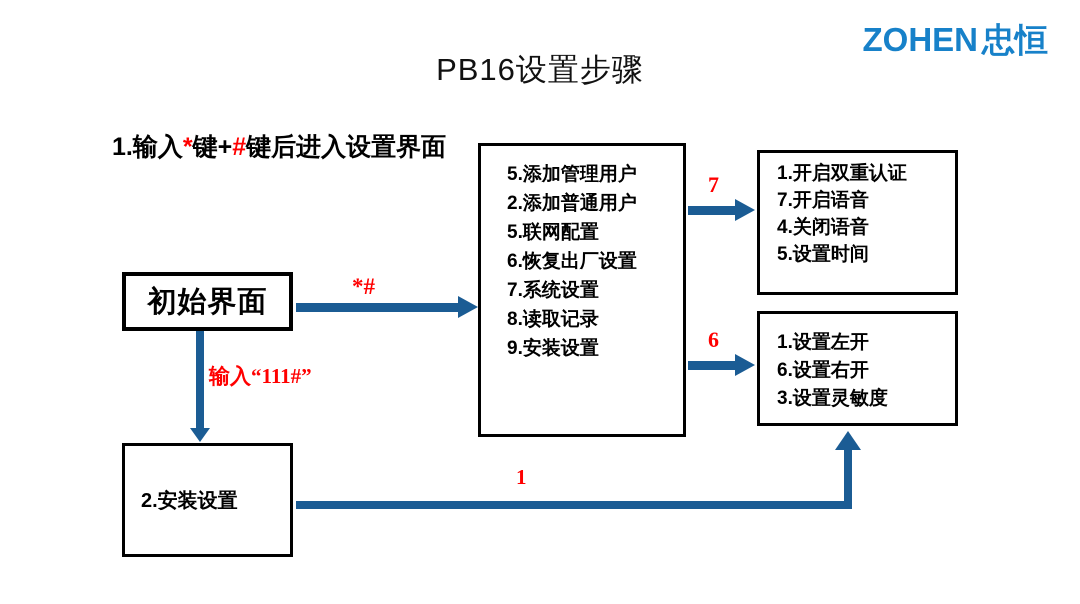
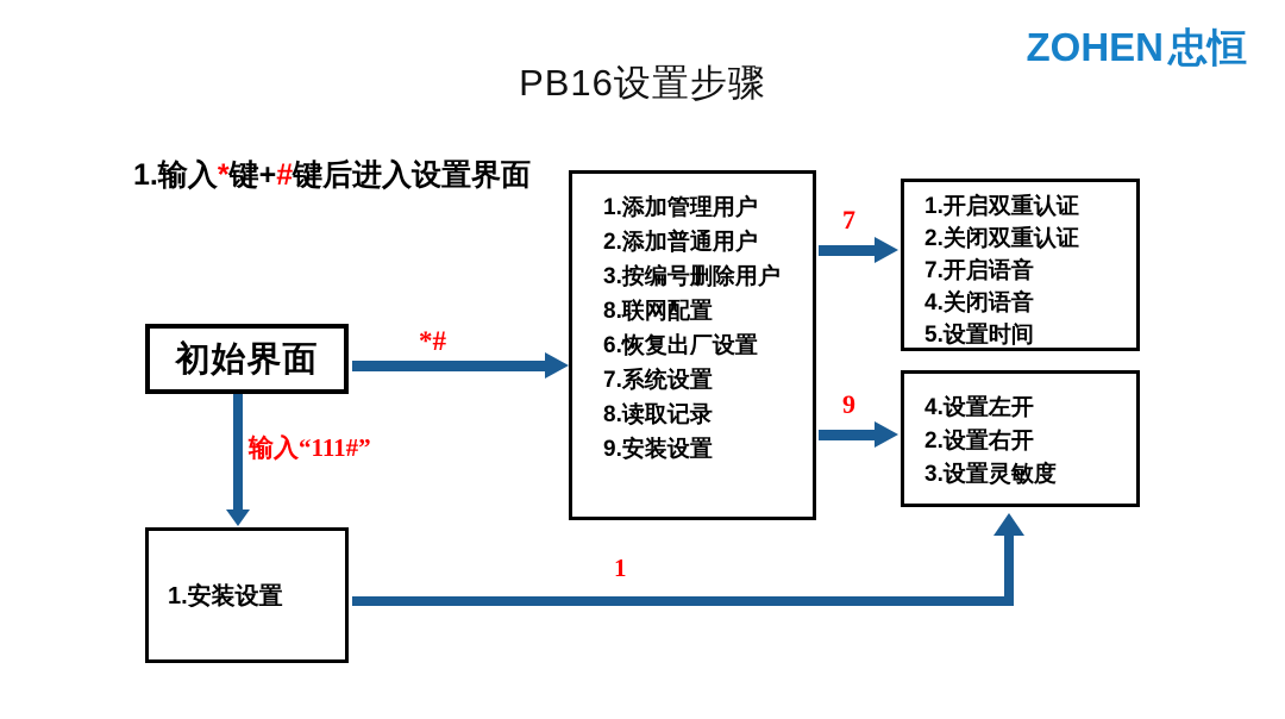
  PB16设置步骤
  ZOHEN忠恒
  1.输入*键+#键后进入设置界面
  初始界面
- 5.添加管理用户
+ 1.添加管理用户
  2.添加普通用户
+ 3.按编号删除用户
- 5.联网配置
+ 8.联网配置
  6.恢复出厂设置
  7.系统设置
  8.读取记录
  9.安装设置
  1.开启双重认证
+ 2.关闭双重认证
  7.开启语音
  4.关闭语音
  5.设置时间
- 1.设置左开
+ 4.设置左开
- 6.设置右开
+ 2.设置右开
  3.设置灵敏度
- 2.安装设置
+ 1.安装设置
  *#
  7
- 6
+ 9
  输入“111#”
  1
